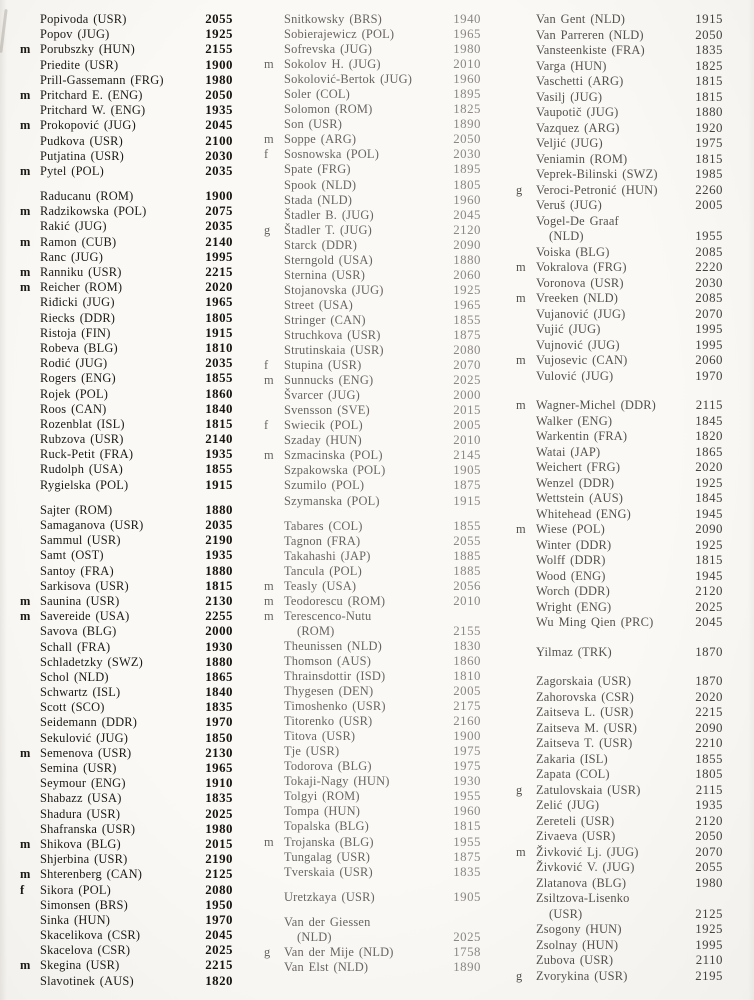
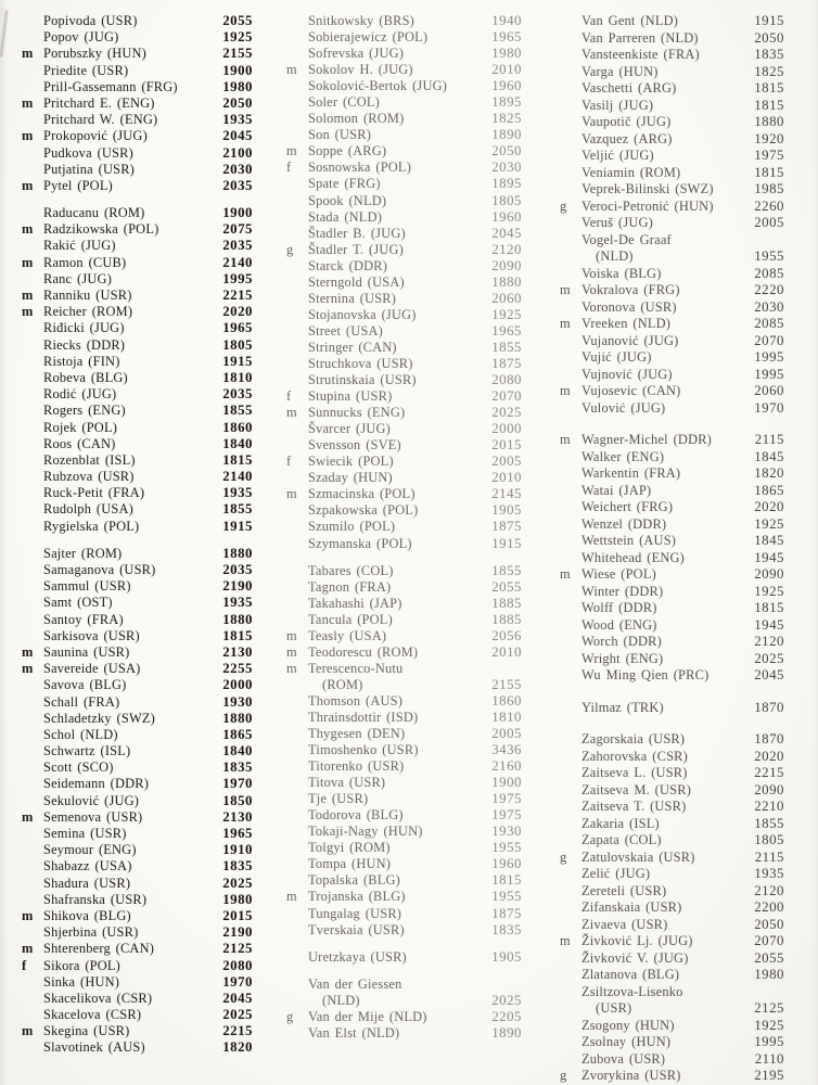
  Popivoda (USR)
  2055
  Popov (JUG)
  1925
  m
  Porubszky (HUN)
  2155
  Priedite (USR)
  1900
  Prill-Gassemann (FRG)
  1980
  m
  Pritchard E. (ENG)
  2050
  Pritchard W. (ENG)
  1935
  m
  Prokopović (JUG)
  2045
  Pudkova (USR)
  2100
  Putjatina (USR)
  2030
  m
  Pytel (POL)
  2035
  Raducanu (ROM)
  1900
  m
  Radzikowska (POL)
  2075
  Rakić (JUG)
  2035
  m
  Ramon (CUB)
  2140
  Ranc (JUG)
  1995
  m
  Ranniku (USR)
  2215
  m
  Reicher (ROM)
  2020
  Riđicki (JUG)
  1965
  Riecks (DDR)
  1805
  Ristoja (FIN)
  1915
  Robeva (BLG)
  1810
  Rodić (JUG)
  2035
  Rogers (ENG)
  1855
  Rojek (POL)
  1860
  Roos (CAN)
  1840
  Rozenblat (ISL)
  1815
  Rubzova (USR)
  2140
  Ruck-Petit (FRA)
  1935
  Rudolph (USA)
  1855
  Rygielska (POL)
  1915
  Sajter (ROM)
  1880
  Samaganova (USR)
  2035
  Sammul (USR)
  2190
  Samt (OST)
  1935
  Santoy (FRA)
  1880
  Sarkisova (USR)
  1815
  m
  Saunina (USR)
  2130
  m
  Savereide (USA)
  2255
  Savova (BLG)
  2000
  Schall (FRA)
  1930
  Schladetzky (SWZ)
  1880
  Schol (NLD)
  1865
  Schwartz (ISL)
  1840
  Scott (SCO)
  1835
  Seidemann (DDR)
  1970
  Sekulović (JUG)
  1850
  m
  Semenova (USR)
  2130
  Semina (USR)
  1965
  Seymour (ENG)
  1910
  Shabazz (USA)
  1835
  Shadura (USR)
  2025
  Shafranska (USR)
  1980
  m
  Shikova (BLG)
  2015
  Shjerbina (USR)
  2190
  m
  Shterenberg (CAN)
  2125
  f
  Sikora (POL)
  2080
- Simonsen (BRS)
- 1950
  Sinka (HUN)
  1970
  Skacelikova (CSR)
  2045
  Skacelova (CSR)
  2025
  m
  Skegina (USR)
  2215
  Slavotinek (AUS)
  1820
  Snitkowsky (BRS)
  1940
  Sobierajewicz (POL)
  1965
  Sofrevska (JUG)
  1980
  m
  Sokolov H. (JUG)
  2010
  Sokolović-Bertok (JUG)
  1960
  Soler (COL)
  1895
  Solomon (ROM)
  1825
  Son (USR)
  1890
  m
  Soppe (ARG)
  2050
  f
  Sosnowska (POL)
  2030
  Spate (FRG)
  1895
  Spook (NLD)
  1805
  Stada (NLD)
  1960
  Štadler B. (JUG)
  2045
  g
  Štadler T. (JUG)
  2120
  Starck (DDR)
  2090
  Sterngold (USA)
  1880
  Sternina (USR)
  2060
  Stojanovska (JUG)
  1925
  Street (USA)
  1965
  Stringer (CAN)
  1855
  Struchkova (USR)
  1875
  Strutinskaia (USR)
  2080
  f
  Stupina (USR)
  2070
  m
  Sunnucks (ENG)
  2025
  Švarcer (JUG)
  2000
  Svensson (SVE)
  2015
  f
  Swiecik (POL)
  2005
  Szaday (HUN)
  2010
  m
  Szmacinska (POL)
  2145
  Szpakowska (POL)
  1905
  Szumilo (POL)
  1875
  Szymanska (POL)
  1915
  Tabares (COL)
  1855
  Tagnon (FRA)
  2055
  Takahashi (JAP)
  1885
  Tancula (POL)
  1885
  m
  Teasly (USA)
  2056
  m
  Teodorescu (ROM)
  2010
  m
  Terescenco-Nutu
  (ROM)
  2155
- Theunissen (NLD)
- 1830
  Thomson (AUS)
  1860
  Thrainsdottir (ISD)
  1810
  Thygesen (DEN)
  2005
  Timoshenko (USR)
- 2175
+ 3436
  Titorenko (USR)
  2160
  Titova (USR)
  1900
  Tje (USR)
  1975
  Todorova (BLG)
  1975
  Tokaji-Nagy (HUN)
  1930
  Tolgyi (ROM)
  1955
  Tompa (HUN)
  1960
  Topalska (BLG)
  1815
  m
  Trojanska (BLG)
  1955
  Tungalag (USR)
  1875
  Tverskaia (USR)
  1835
  Uretzkaya (USR)
  1905
  Van der Giessen
  (NLD)
  2025
  g
  Van der Mije (NLD)
- 1758
+ 2205
  Van Elst (NLD)
  1890
  Van Gent (NLD)
  1915
  Van Parreren (NLD)
  2050
  Vansteenkiste (FRA)
  1835
  Varga (HUN)
  1825
  Vaschetti (ARG)
  1815
  Vasilj (JUG)
  1815
  Vaupotič (JUG)
  1880
  Vazquez (ARG)
  1920
  Veljić (JUG)
  1975
  Veniamin (ROM)
  1815
  Veprek-Bilinski (SWZ)
  1985
  g
  Veroci-Petronić (HUN)
  2260
  Veruš (JUG)
  2005
  Vogel-De Graaf
  (NLD)
  1955
  Voiska (BLG)
  2085
  m
  Vokralova (FRG)
  2220
  Voronova (USR)
  2030
  m
  Vreeken (NLD)
  2085
  Vujanović (JUG)
  2070
  Vujić (JUG)
  1995
  Vujnović (JUG)
  1995
  m
  Vujosevic (CAN)
  2060
  Vulović (JUG)
  1970
  m
  Wagner-Michel (DDR)
  2115
  Walker (ENG)
  1845
  Warkentin (FRA)
  1820
  Watai (JAP)
  1865
  Weichert (FRG)
  2020
  Wenzel (DDR)
  1925
  Wettstein (AUS)
  1845
  Whitehead (ENG)
  1945
  m
  Wiese (POL)
  2090
  Winter (DDR)
  1925
  Wolff (DDR)
  1815
  Wood (ENG)
  1945
  Worch (DDR)
  2120
  Wright (ENG)
  2025
  Wu Ming Qien (PRC)
  2045
  Yilmaz (TRK)
  1870
  Zagorskaia (USR)
  1870
  Zahorovska (CSR)
  2020
  Zaitseva L. (USR)
  2215
  Zaitseva M. (USR)
  2090
  Zaitseva T. (USR)
  2210
  Zakaria (ISL)
  1855
  Zapata (COL)
  1805
  g
  Zatulovskaia (USR)
  2115
  Zelić (JUG)
  1935
  Zereteli (USR)
  2120
+ Zifanskaia (USR)
+ 2200
  Zivaeva (USR)
  2050
  m
  Živković Lj. (JUG)
  2070
  Živković V. (JUG)
  2055
  Zlatanova (BLG)
  1980
  Zsiltzova-Lisenko
  (USR)
  2125
  Zsogony (HUN)
  1925
  Zsolnay (HUN)
  1995
  Zubova (USR)
  2110
  g
  Zvorykina (USR)
  2195
